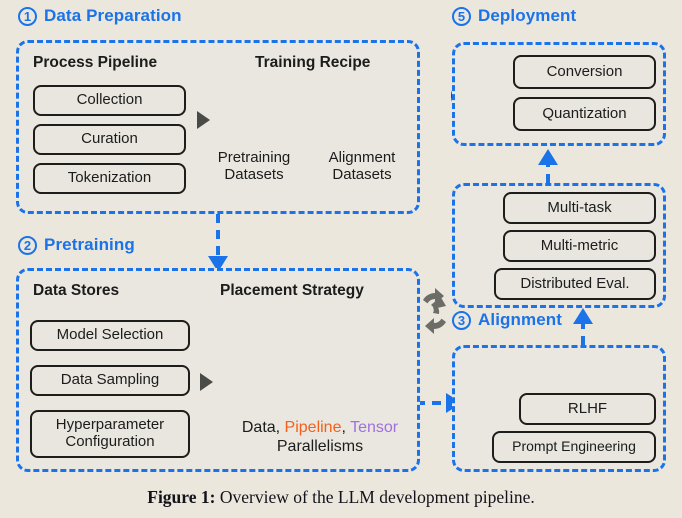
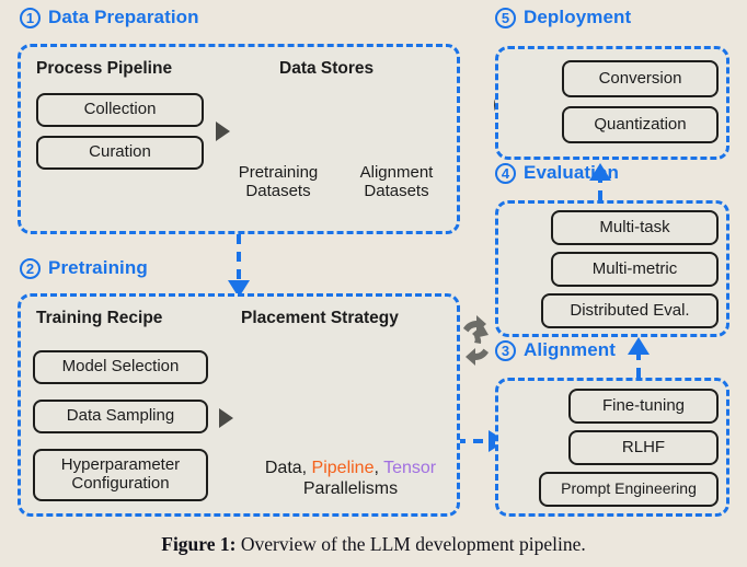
  1
  Data Preparation
  Process Pipeline
- Training Recipe
+ Data Stores
  Collection
  Curation
- Tokenization
  Pretraining
  Datasets
  Alignment
  Datasets
  2
  Pretraining
- Data Stores
+ Training Recipe
  Placement Strategy
  Model Selection
  Data Sampling
  Hyperparameter
  Configuration
  Data, Pipeline, Tensor
  Parallelisms
  5
  Deployment
  Conversion
  Quantization
+ 4
+ Evaluation
  Multi-task
  Multi-metric
  Distributed Eval.
  3
  Alignment
+ Fine-tuning
  RLHF
  Prompt Engineering
  Figure 1: Overview of the LLM development pipeline.
